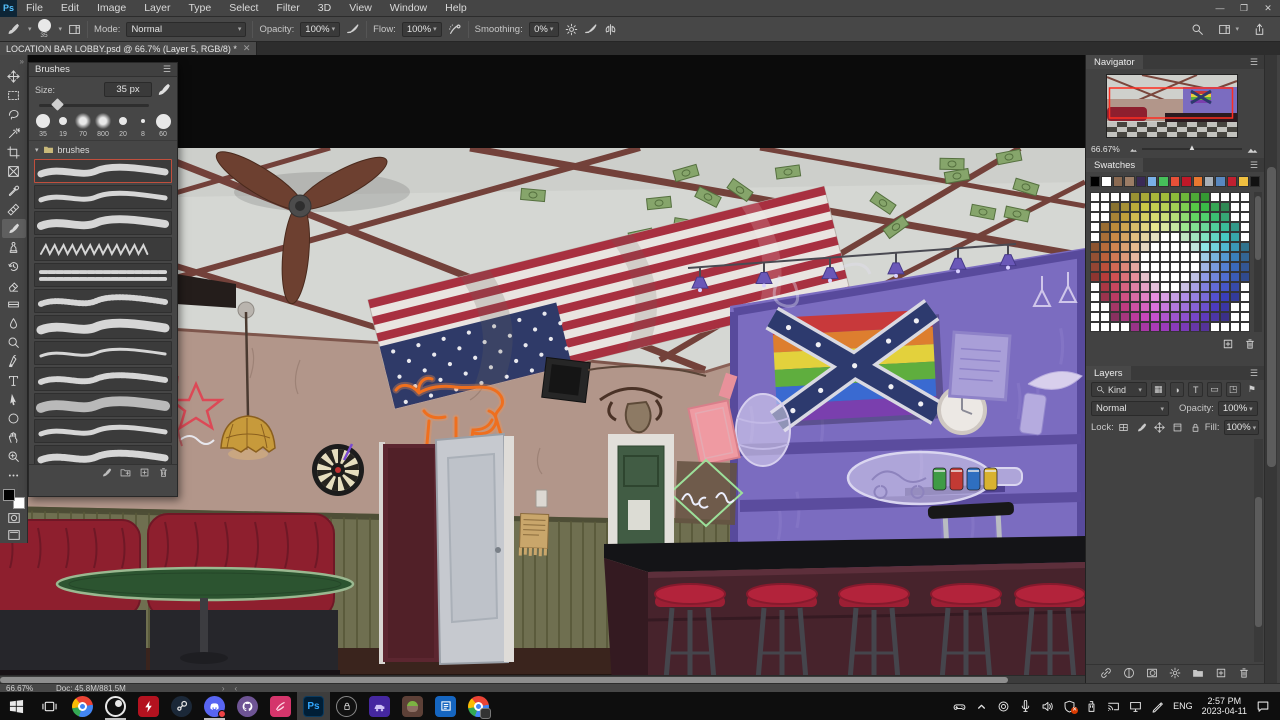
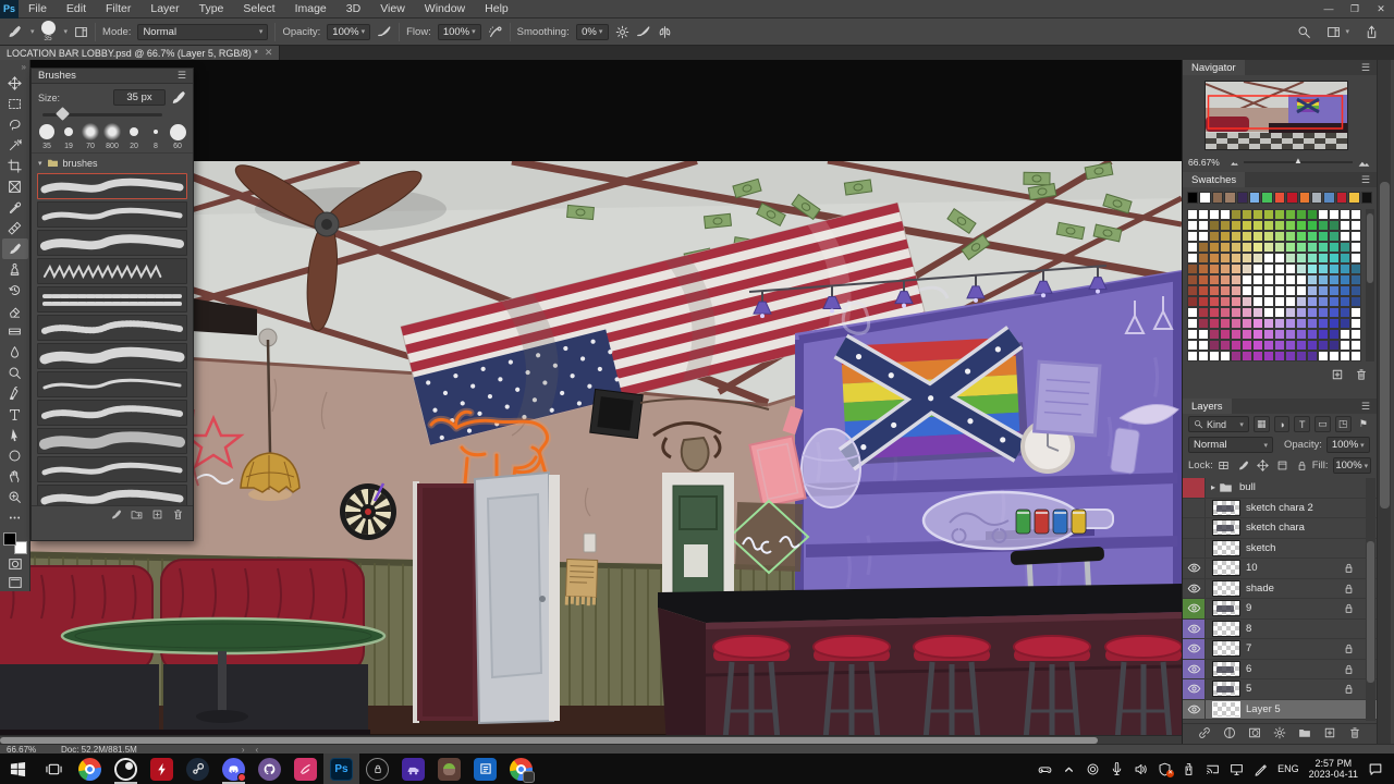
  Ps
  File
  Edit
- Image
+ Filter
  Layer
  Type
  Select
- Filter
+ Image
  3D
  View
  Window
  Help
  —
  ❐
  ✕
  Mode:
  Normal
  Opacity:
  100%
  Flow:
  100%
  Smoothing:
  0%
  LOCATION BAR LOBBY.psd @ 66.7% (Layer 5, RGB/8) *
  ✕
  »
  Brushes
  ☰
  Size:
  35 px
  brushes
  Navigator
  ☰
  66.67%
  ▲
  Swatches
  ☰
  Layers
  ☰
  Kind
  ▦
  ◑
  T
  ▭
  ◳
  ⚑
  Normal
  Opacity:
  100%
  Lock:
  Fill:
  100%
+ ▸
+ bull
+ sketch chara 2
+ sketch chara
+ sketch
+ 10
+ shade
+ 9
+ 8
+ 7
+ 6
+ 5
+ Layer 5
  66.67%
- Doc: 45.8M/881.5M
+ Doc: 52.2M/881.5M
  ›
  ‹
  Ps
  ENG
  2:57 PM
  2023-04-11
